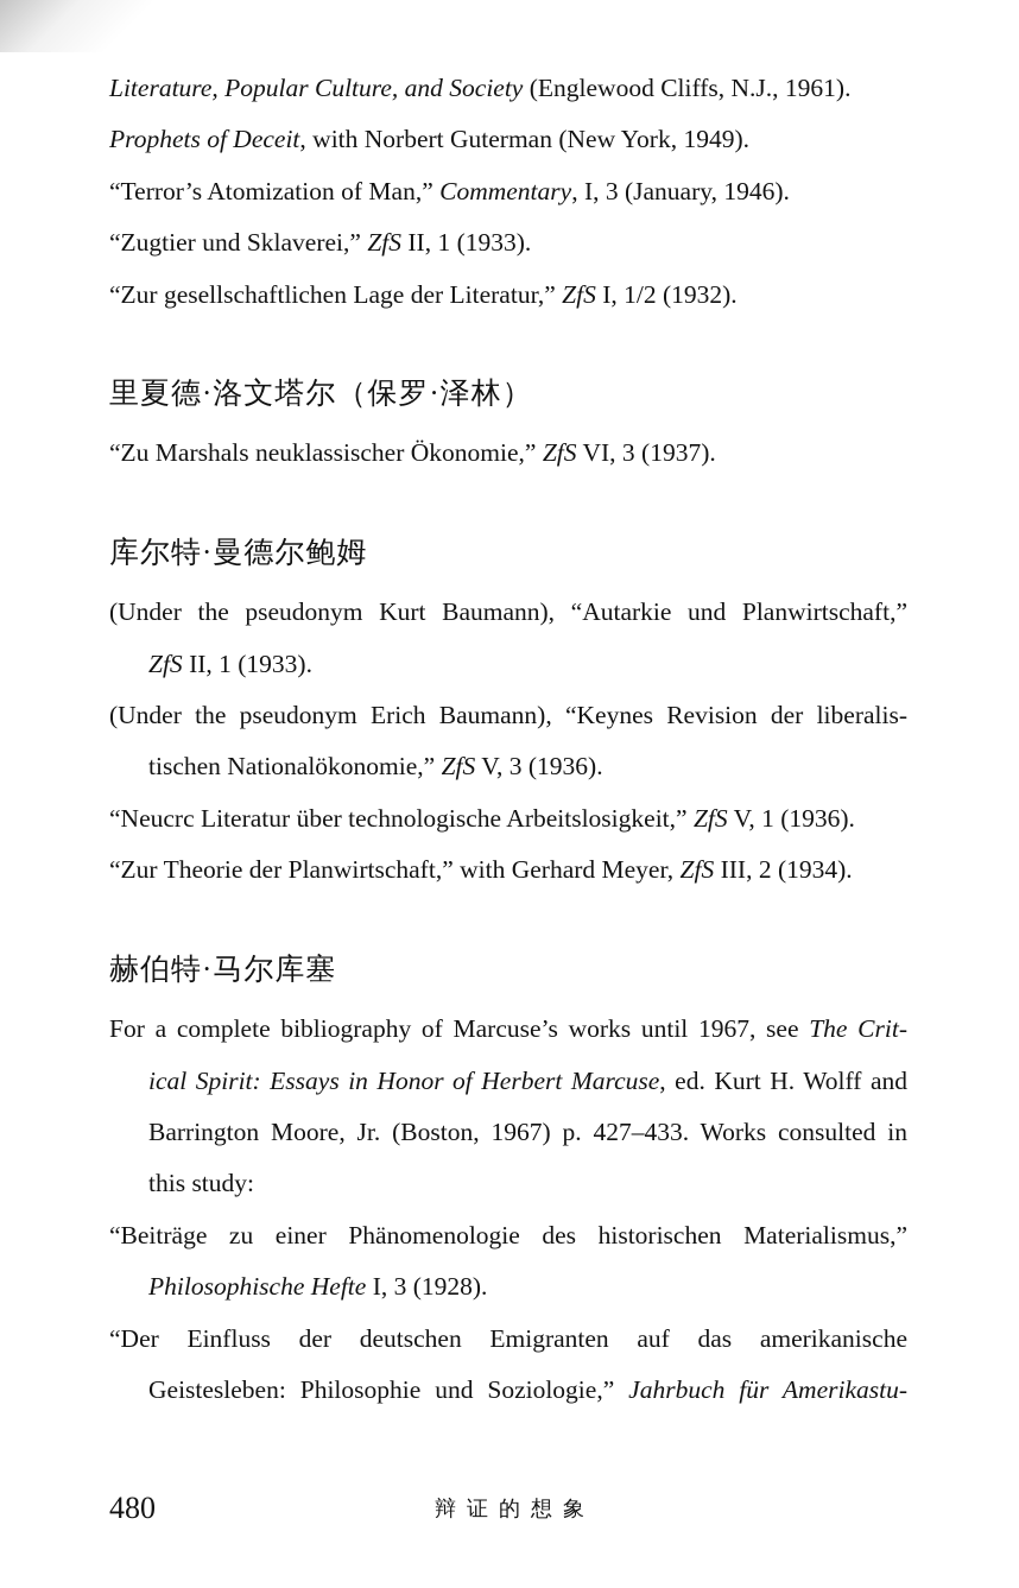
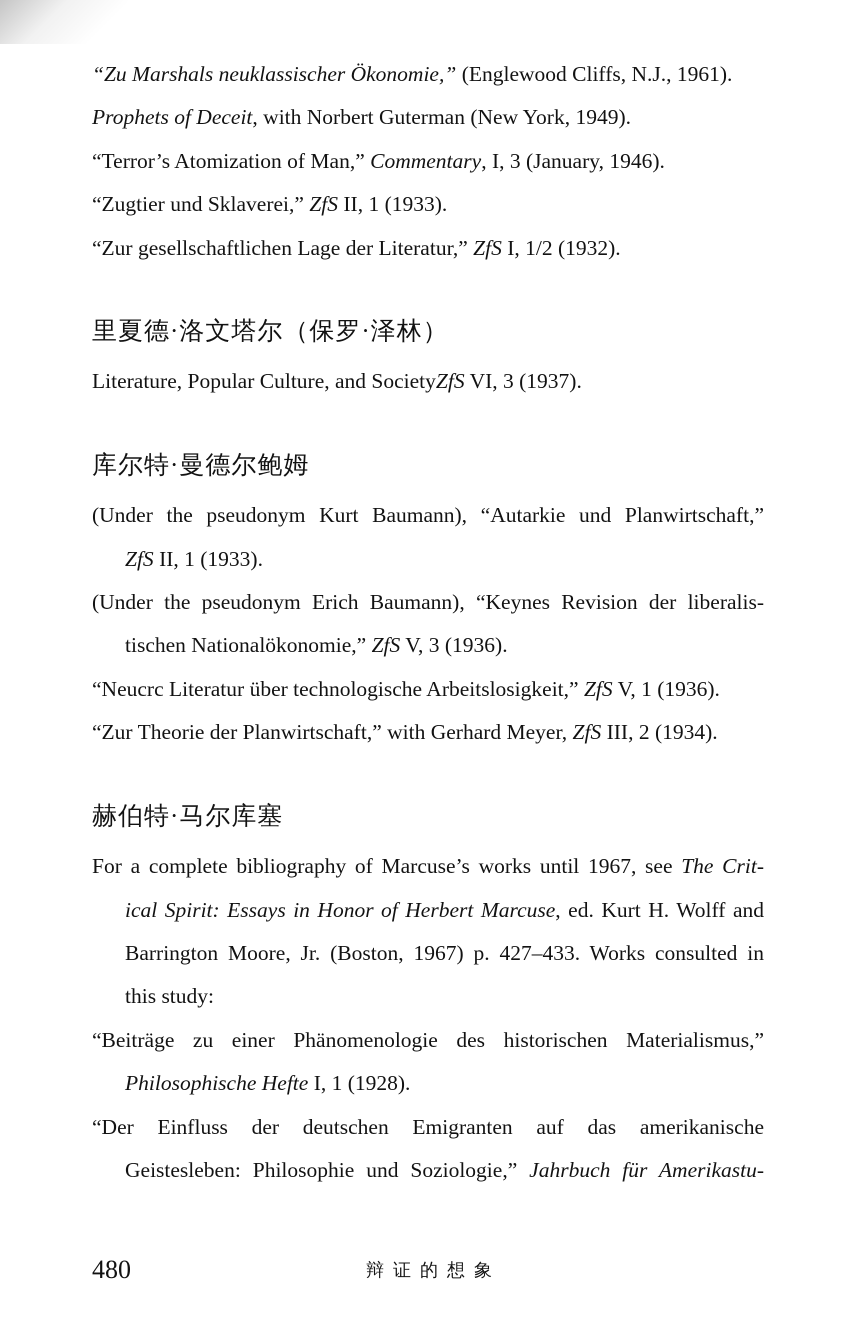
- Literature, Popular Culture, and Society (Englewood Cliffs, N.J., 1961).
+ “Zu Marshals neuklassischer Ökonomie,” (Englewood Cliffs, N.J., 1961).
  Prophets of Deceit, with Norbert Guterman (New York, 1949).
  “Terror’s Atomization of Man,” Commentary, I, 3 (January, 1946).
  “Zugtier und Sklaverei,” ZfS II, 1 (1933).
  “Zur gesellschaftlichen Lage der Literatur,” ZfS I, 1/2 (1932).
  里夏德·洛文塔尔（保罗·泽林）
- “Zu Marshals neuklassischer Ökonomie,” ZfS VI, 3 (1937).
+ Literature, Popular Culture, and SocietyZfS VI, 3 (1937).
  库尔特·曼德尔鲍姆
  (Under the pseudonym Kurt Baumann), “Autarkie und Planwirtschaft,”
  ZfS II, 1 (1933).
  (Under the pseudonym Erich Baumann), “Keynes Revision der liberalis-
  tischen Nationalökonomie,” ZfS V, 3 (1936).
  “Neucrc Literatur über technologische Arbeitslosigkeit,” ZfS V, 1 (1936).
  “Zur Theorie der Planwirtschaft,” with Gerhard Meyer, ZfS III, 2 (1934).
  赫伯特·马尔库塞
  For a complete bibliography of Marcuse’s works until 1967, see The Crit-
  ical Spirit: Essays in Honor of Herbert Marcuse, ed. Kurt H. Wolff and
  Barrington Moore, Jr. (Boston, 1967) p. 427–433. Works consulted in
  this study:
  “Beiträge zu einer Phänomenologie des historischen Materialismus,”
- Philosophische Hefte I, 3 (1928).
+ Philosophische Hefte I, 1 (1928).
  “Der Einfluss der deutschen Emigranten auf das amerikanische
  Geistesleben: Philosophie und Soziologie,” Jahrbuch für Amerikastu-
  480
  辩证的想象
